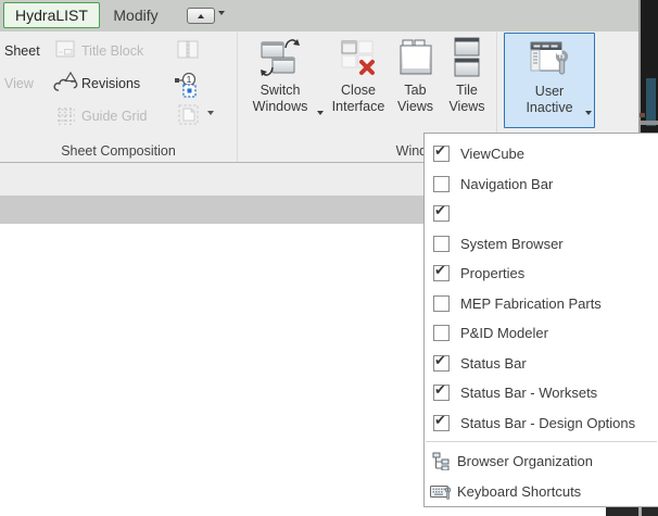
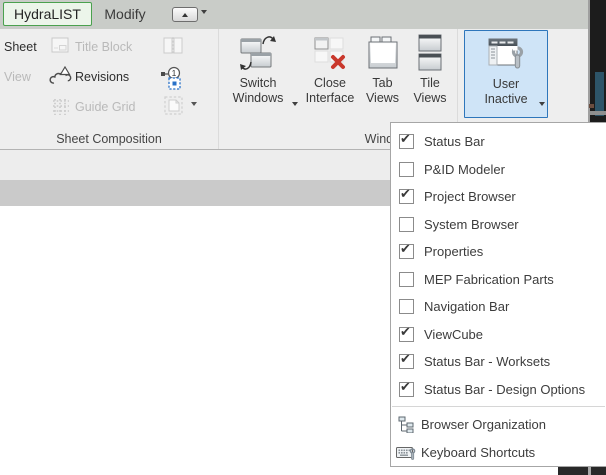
  HydraLIST
  Modify
  Sheet
  Title Block
  View
  Revisions
  1
  Guide Grid
  Sheet Composition
  Switch
  Windows
  Close
  Interface
  Tab
  Views
  Tile
  Views
  User
  Inactive
  ✔
- ViewCube
+ Status Bar
- Navigation Bar
+ P&ID Modeler
  ✔
+ Project Browser
  System Browser
  ✔
  Properties
  MEP Fabrication Parts
- P&ID Modeler
+ Navigation Bar
  ✔
- Status Bar
+ ViewCube
  ✔
  Status Bar - Worksets
  ✔
  Status Bar - Design Options
  Browser Organization
  Keyboard Shortcuts
